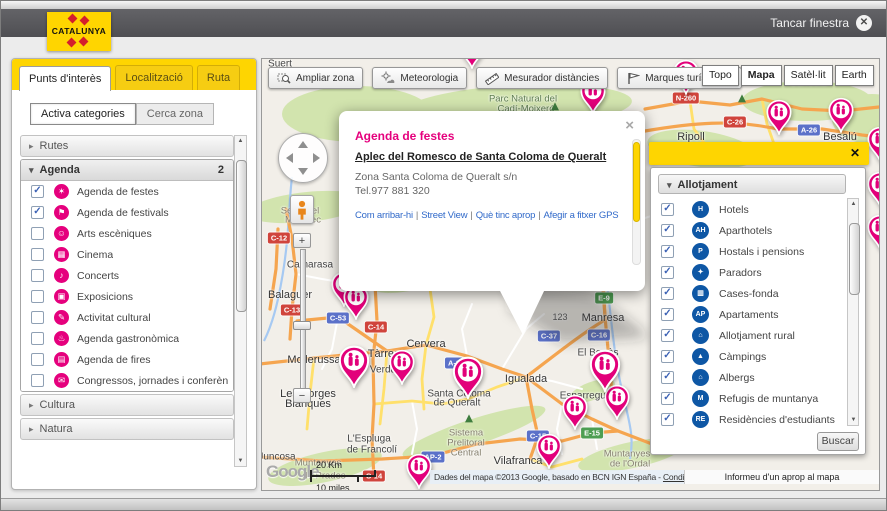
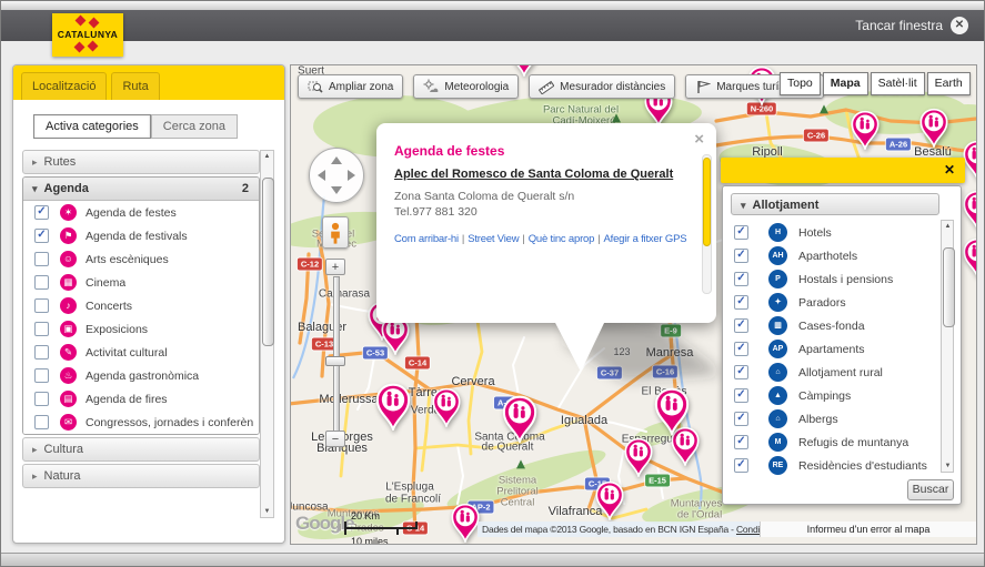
  CATALUNYA
  Tancar finestra
  ✕
- Punts d'interès
  Localització
  Ruta
  Activa categories
  Cerca zona
  ▸
  Rutes
  ▾
  Agenda
  2
  ✓
  ✶
  Agenda de festes
  ✓
  ⚑
  Agenda de festivals
  ☺
  Arts escèniques
  ▦
  Cinema
  ♪
  Concerts
  ▣
  Exposicions
  ✎
  Activitat cultural
  ♨
  Agenda gastronòmica
  ▤
  Agenda de fires
  ✉
  Congressos, jornades i conferèn
  ▸
  Cultura
  ▸
  Natura
  Suert
  Parc Natural del
  Cadí-Moixeró
  Ripoll
  Besalú
  Caarasa
  Balagr
  Manresa
  123
  Cervera
  Tàrre
  Verd
  Mlerussa
  Igualada
  Santa Coma
  de Queralt
  Leorges
  Blanques
  L'Espluga
  de Francolí
  uncosa
  Muntanyes
  de Prades
  Sistema
  Prelitoral
  Central
  Vilafranca
  Muntanyes
  de l'Ordal
  N-260
  C-26
  A-26
  C-12
  C-13
  C-53
  C-14
  E-9
  C-16
  C-37
  C-1
  E-15
  P-2
  C-14
  ×
  Agenda de festes
  Aplec del Romesco de Santa Coloma de Queralt
  Zona Santa Coloma de Queralt s/n
  Tel.977 881 320
  Com arribar-hi | Street View | Què tinc aprop | Afegir a fitxer GPS
  Ampliar zona
  Meteorologia
  Mesurador distàncies
  Topo
  Mapa
  Satèl·lit
  Earth
  +
  −
  ✕
  ▾
  Allotjament
  ✓
  Hotels
  ✓
  Aparthotels
  ✓
  Hostals i pensions
  ✓
  Paradors
  ✓
  Cases-fonda
  ✓
  Apartaments
  ✓
  Allotjament rural
  ✓
  Càmpings
  ✓
  Albergs
  ✓
  Refugis de muntanya
  ✓
  Residències d'estudiants
  Buscar
  Google
  20 Km
  10 miles
  Dades del mapa ©2013 Google, basado en BCN IGN España - Cond
- Informeu d'un aprop al mapa
+ Informeu d'un error al mapa
